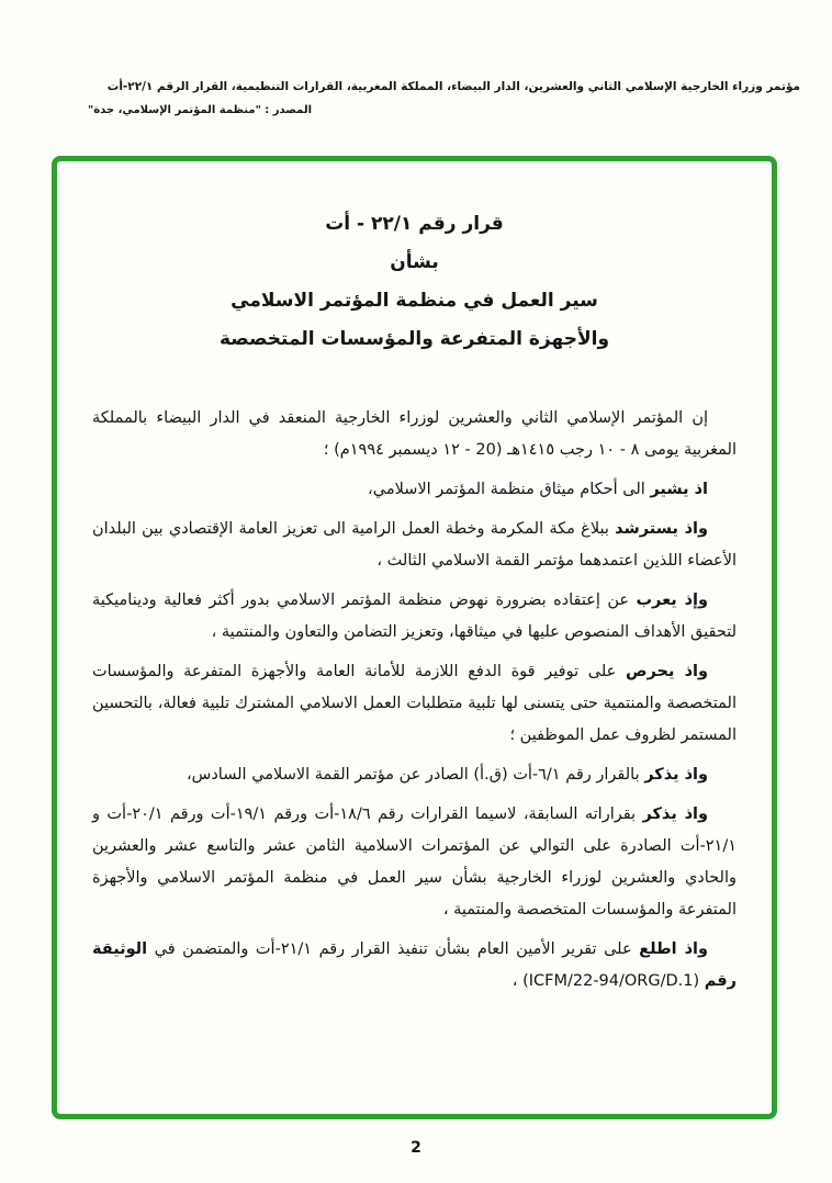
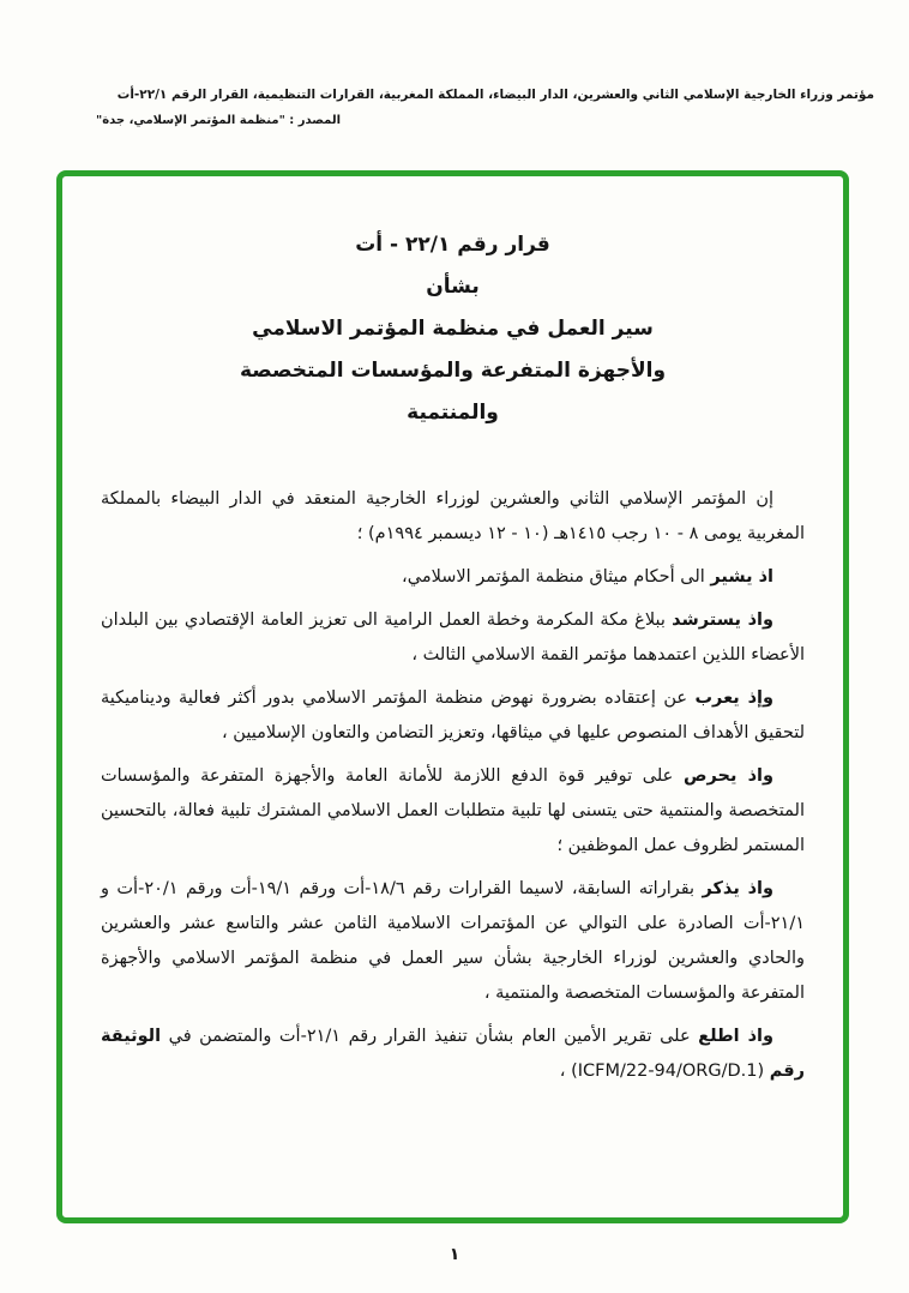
  مؤتمر وزراء الخارجية الإسلامي الثاني والعشرين، الدار البيضاء، المملكة المغربية، القرارات التنظيمية، القرار الرقم ٢٢/١-أت
  المصدر : "منظمة المؤتمر الإسلامي، جدة"
  قرار رقم ٢٢/١ - أت
  بشأن
  سير العمل في منظمة المؤتمر الاسلامي
  والأجهزة المتفرعة والمؤسسات المتخصصة
+ والمنتمية
- إن المؤتمر الإسلامي الثاني والعشرين لوزراء الخارجية المنعقد في الدار البيضاء بالمملكة المغربية يومى ٨ - ١٠ رجب ١٤١٥هـ (20 - ١٢ ديسمبر ١٩٩٤م) ؛
+ إن المؤتمر الإسلامي الثاني والعشرين لوزراء الخارجية المنعقد في الدار البيضاء بالمملكة المغربية يومى ٨ - ١٠ رجب ١٤١٥هـ (١٠ - ١٢ ديسمبر ١٩٩٤م) ؛
  اذ يشير الى أحكام ميثاق منظمة المؤتمر الاسلامي،
  واذ يسترشد ببلاغ مكة المكرمة وخطة العمل الرامية الى تعزيز العامة الإقتصادي بين البلدان الأعضاء اللذين اعتمدهما مؤتمر القمة الاسلامي الثالث ،
- وإذ يعرب عن إعتقاده بضرورة نهوض منظمة المؤتمر الاسلامي بدور أكثر فعالية وديناميكية لتحقيق الأهداف المنصوص عليها في ميثاقها، وتعزيز التضامن والتعاون والمنتمية ،
+ وإذ يعرب عن إعتقاده بضرورة نهوض منظمة المؤتمر الاسلامي بدور أكثر فعالية وديناميكية لتحقيق الأهداف المنصوص عليها في ميثاقها، وتعزيز التضامن والتعاون الإسلاميين ،
  واذ يحرص على توفير قوة الدفع اللازمة للأمانة العامة والأجهزة المتفرعة والمؤسسات المتخصصة والمنتمية حتى يتسنى لها تلبية متطلبات العمل الاسلامي المشترك تلبية فعالة، بالتحسين المستمر لظروف عمل الموظفين ؛
- واذ يذكر بالقرار رقم ٦/١-أت (ق.أ) الصادر عن مؤتمر القمة الاسلامي السادس،
  واذ يذكر بقراراته السابقة، لاسيما القرارات رقم ١٨/٦-أت ورقم ١٩/١-أت ورقم ٢٠/١-أت و ٢١/١-أت الصادرة على التوالي عن المؤتمرات الاسلامية الثامن عشر والتاسع عشر والعشرين والحادي والعشرين لوزراء الخارجية بشأن سير العمل في منظمة المؤتمر الاسلامي والأجهزة المتفرعة والمؤسسات المتخصصة والمنتمية ،
  واذ اطلع على تقرير الأمين العام بشأن تنفيذ القرار رقم ٢١/١-أت والمتضمن في الوثيقة رقم (ICFM/22-94/ORG/D.1) ،
- 2
+ ١
